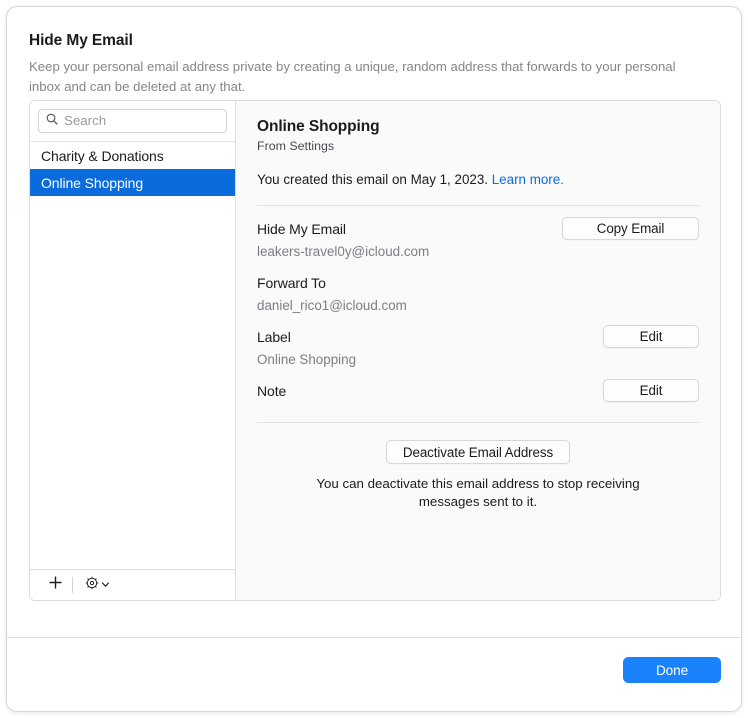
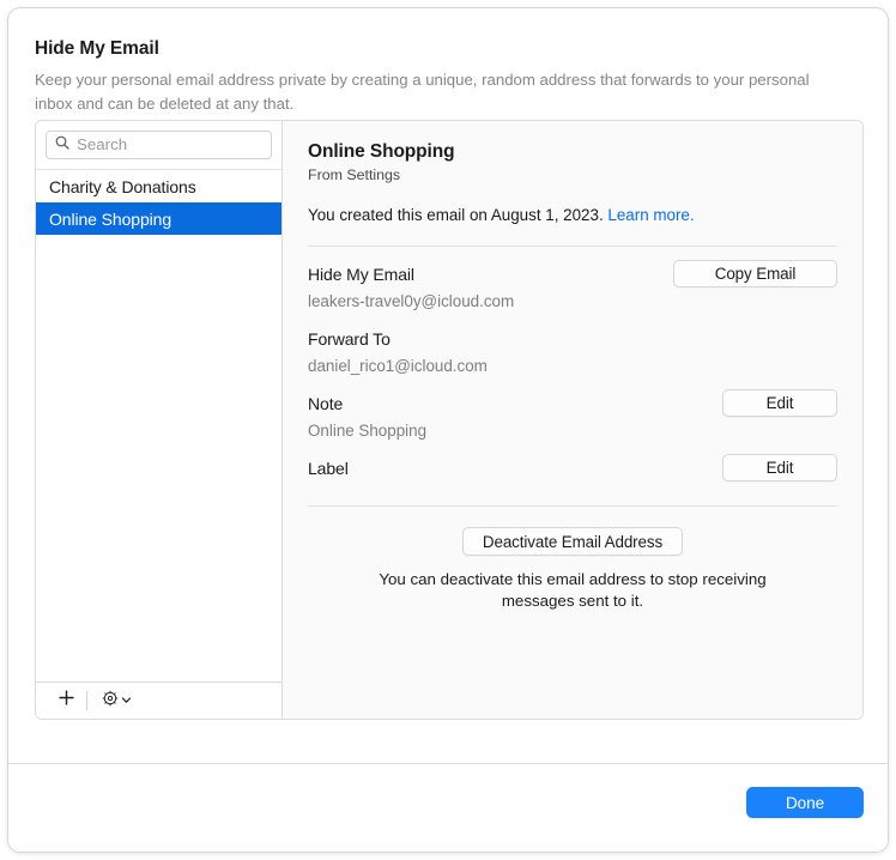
  Hide My Email
  Keep your personal email address private by creating a unique, random address that forwards to your personal inbox and can be deleted at any that.
  Search
  Charity & Donations
  Online Shopping
  Online Shopping
  From Settings
- You created this email on May 1, 2023. Learn more.
+ You created this email on August 1, 2023. Learn more.
  Hide My Email
  leakers-travel0y@icloud.com
  Copy Email
  Forward To
  daniel_rico1@icloud.com
- Label
+ Note
  Online Shopping
  Edit
- Note
+ Label
  Edit
  Deactivate Email Address
  You can deactivate this email address to stop receiving messages sent to it.
  Done
